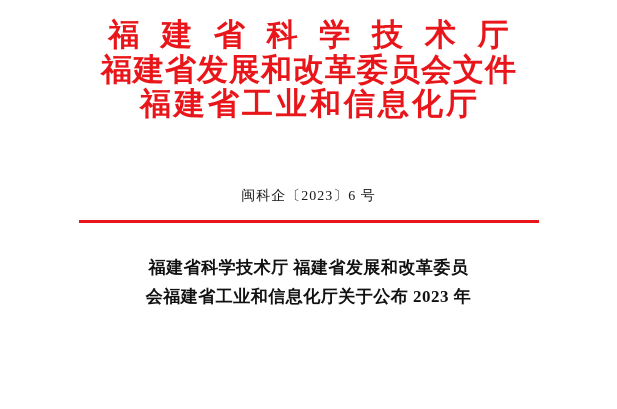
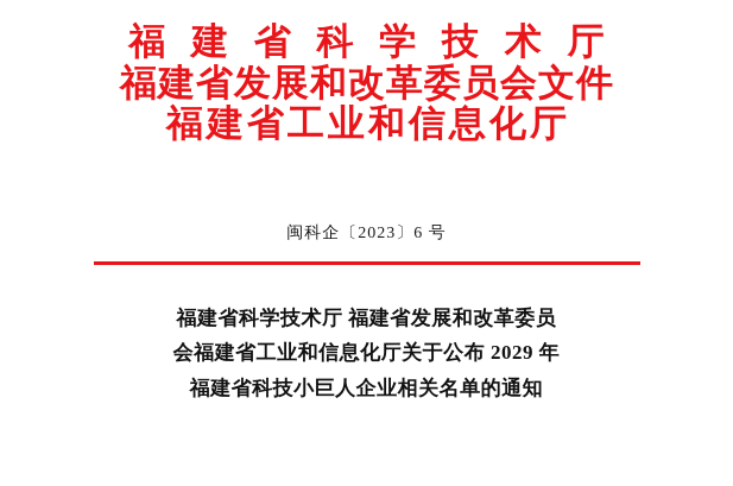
  福 建 省 科 学 技 术 厅
  福建省发展和改革委员会文件
  福建省工业和信息化厅
  闽科企〔2023〕6 号
  福建省科学技术厅 福建省发展和改革委员
- 会福建省工业和信息化厅关于公布 2023 年
+ 会福建省工业和信息化厅关于公布 2029 年
+ 福建省科技小巨人企业相关名单的通知
